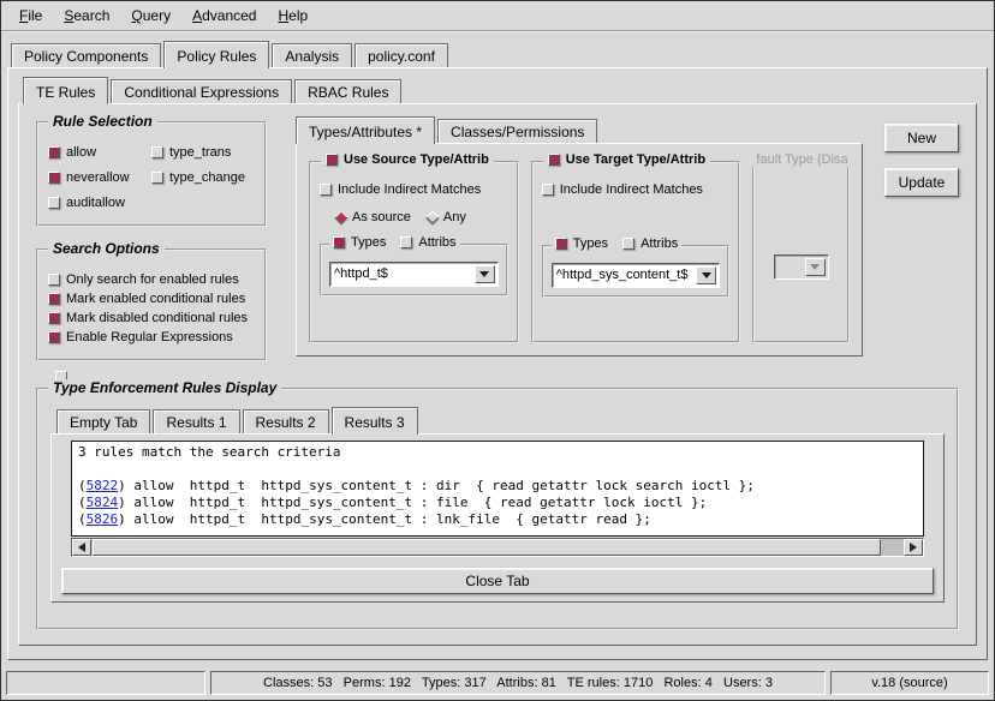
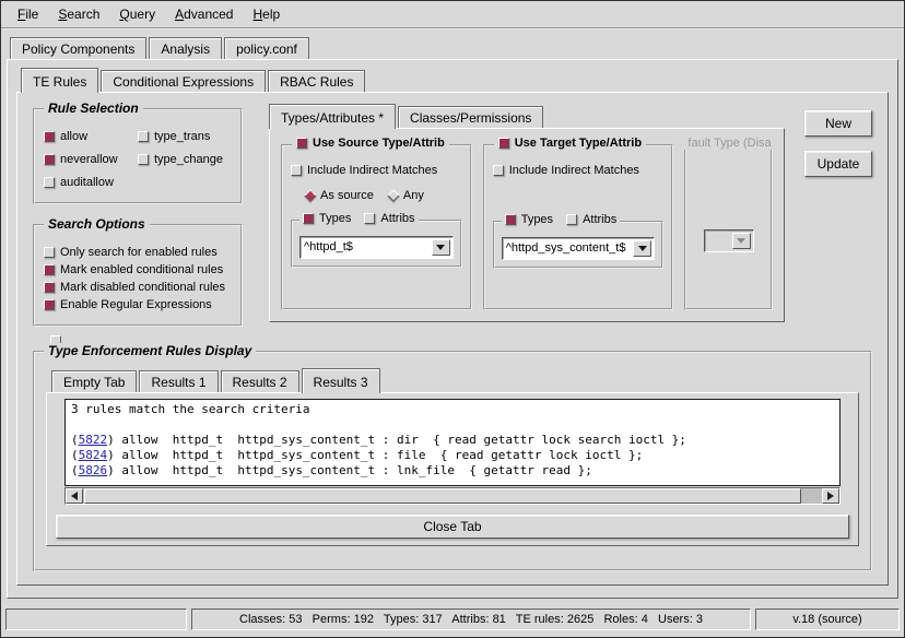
  File
  Search
  Query
  Advanced
  Help
  Policy Components
- Policy Rules
  Analysis
  policy.conf
  TE Rules
  Conditional Expressions
  RBAC Rules
  Rule Selection
  allow
  type_trans
  neverallow
  type_change
  auditallow
  Search Options
  Only search for enabled rules
  Mark enabled conditional rules
  Mark disabled conditional rules
  Enable Regular Expressions
  Types/Attributes *
  Classes/Permissions
  Use Source Type/Attrib
  Include Indirect Matches
  As source
  Any
  Types
  Attribs
  ^httpd_t$
  Use Target Type/Attrib
  Include Indirect Matches
  Types
  Attribs
  ^httpd_sys_content_t$
  fault Type (Disa
  New
  Update
  Type Enforcement Rules Display
  Empty Tab
  Results 1
  Results 2
  Results 3
  3 rules match the search criteria
  (5822) allow httpd_t httpd_sys_content_t : dir { read getattr lock search ioctl };
  (5824) allow httpd_t httpd_sys_content_t : file { read getattr lock ioctl };
  (5826) allow httpd_t httpd_sys_content_t : lnk_file { getattr read };
  Close Tab
- Classes: 53 Perms: 192 Types: 317 Attribs: 81 TE rules: 1710 Roles: 4 Users: 3
+ Classes: 53 Perms: 192 Types: 317 Attribs: 81 TE rules: 2625 Roles: 4 Users: 3
  v.18 (source)
